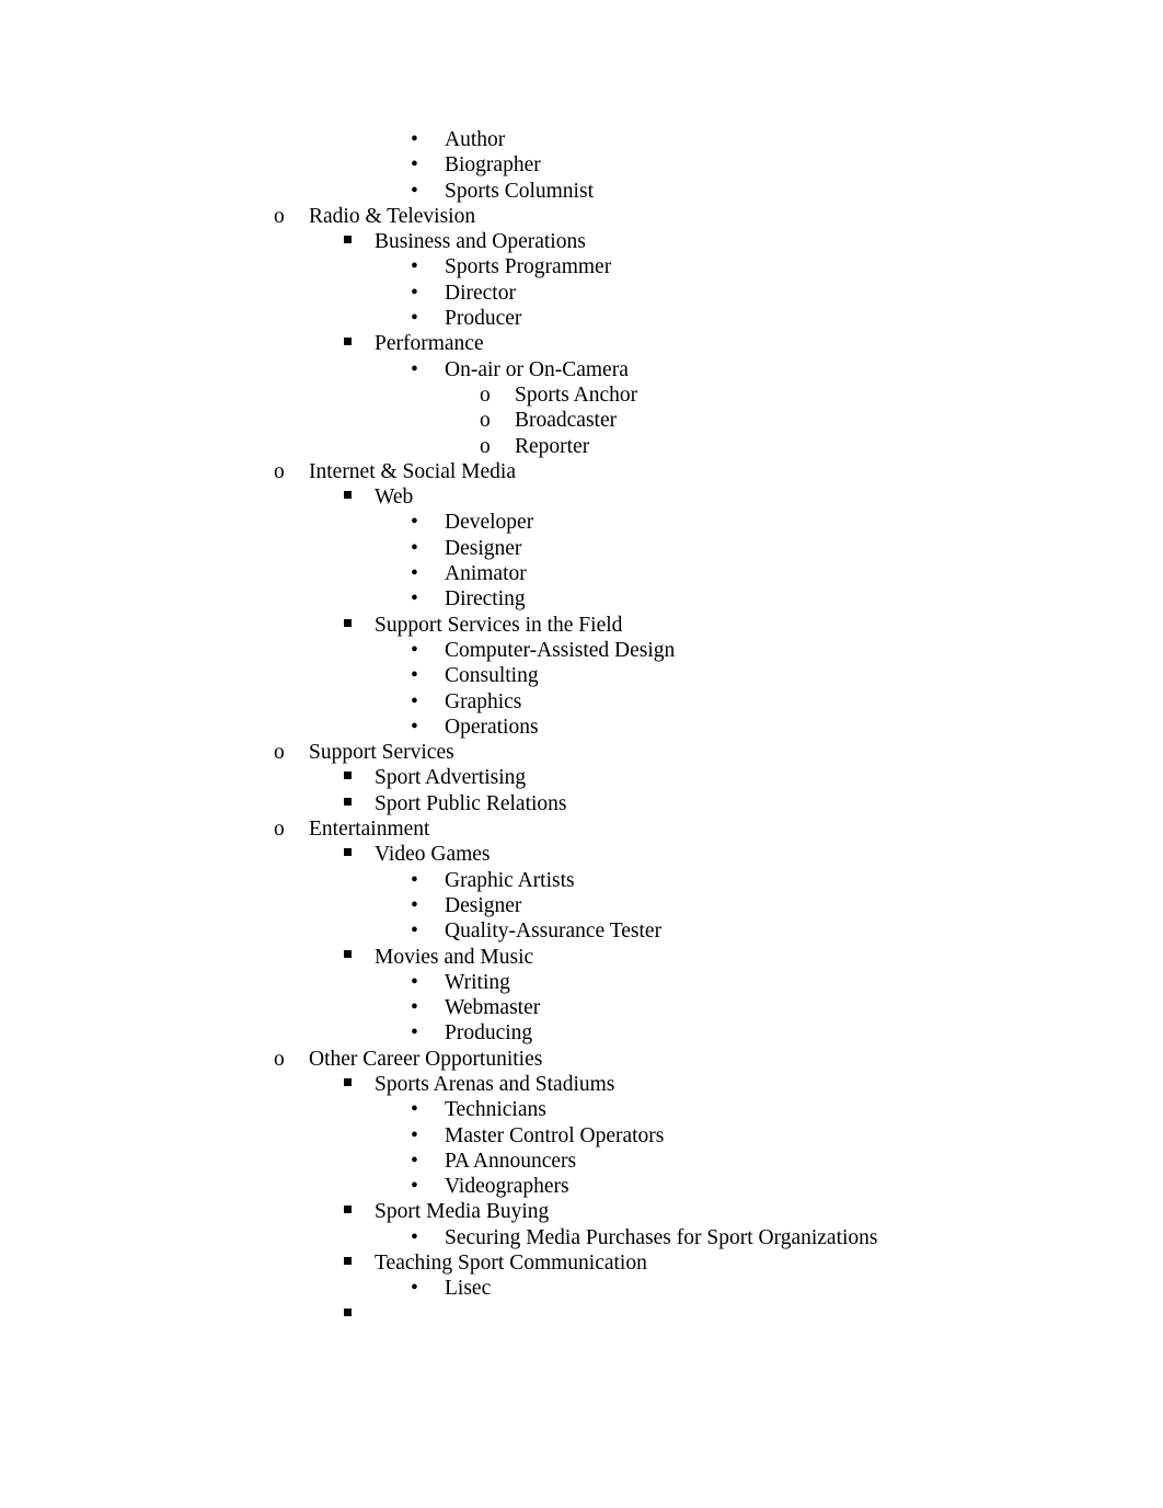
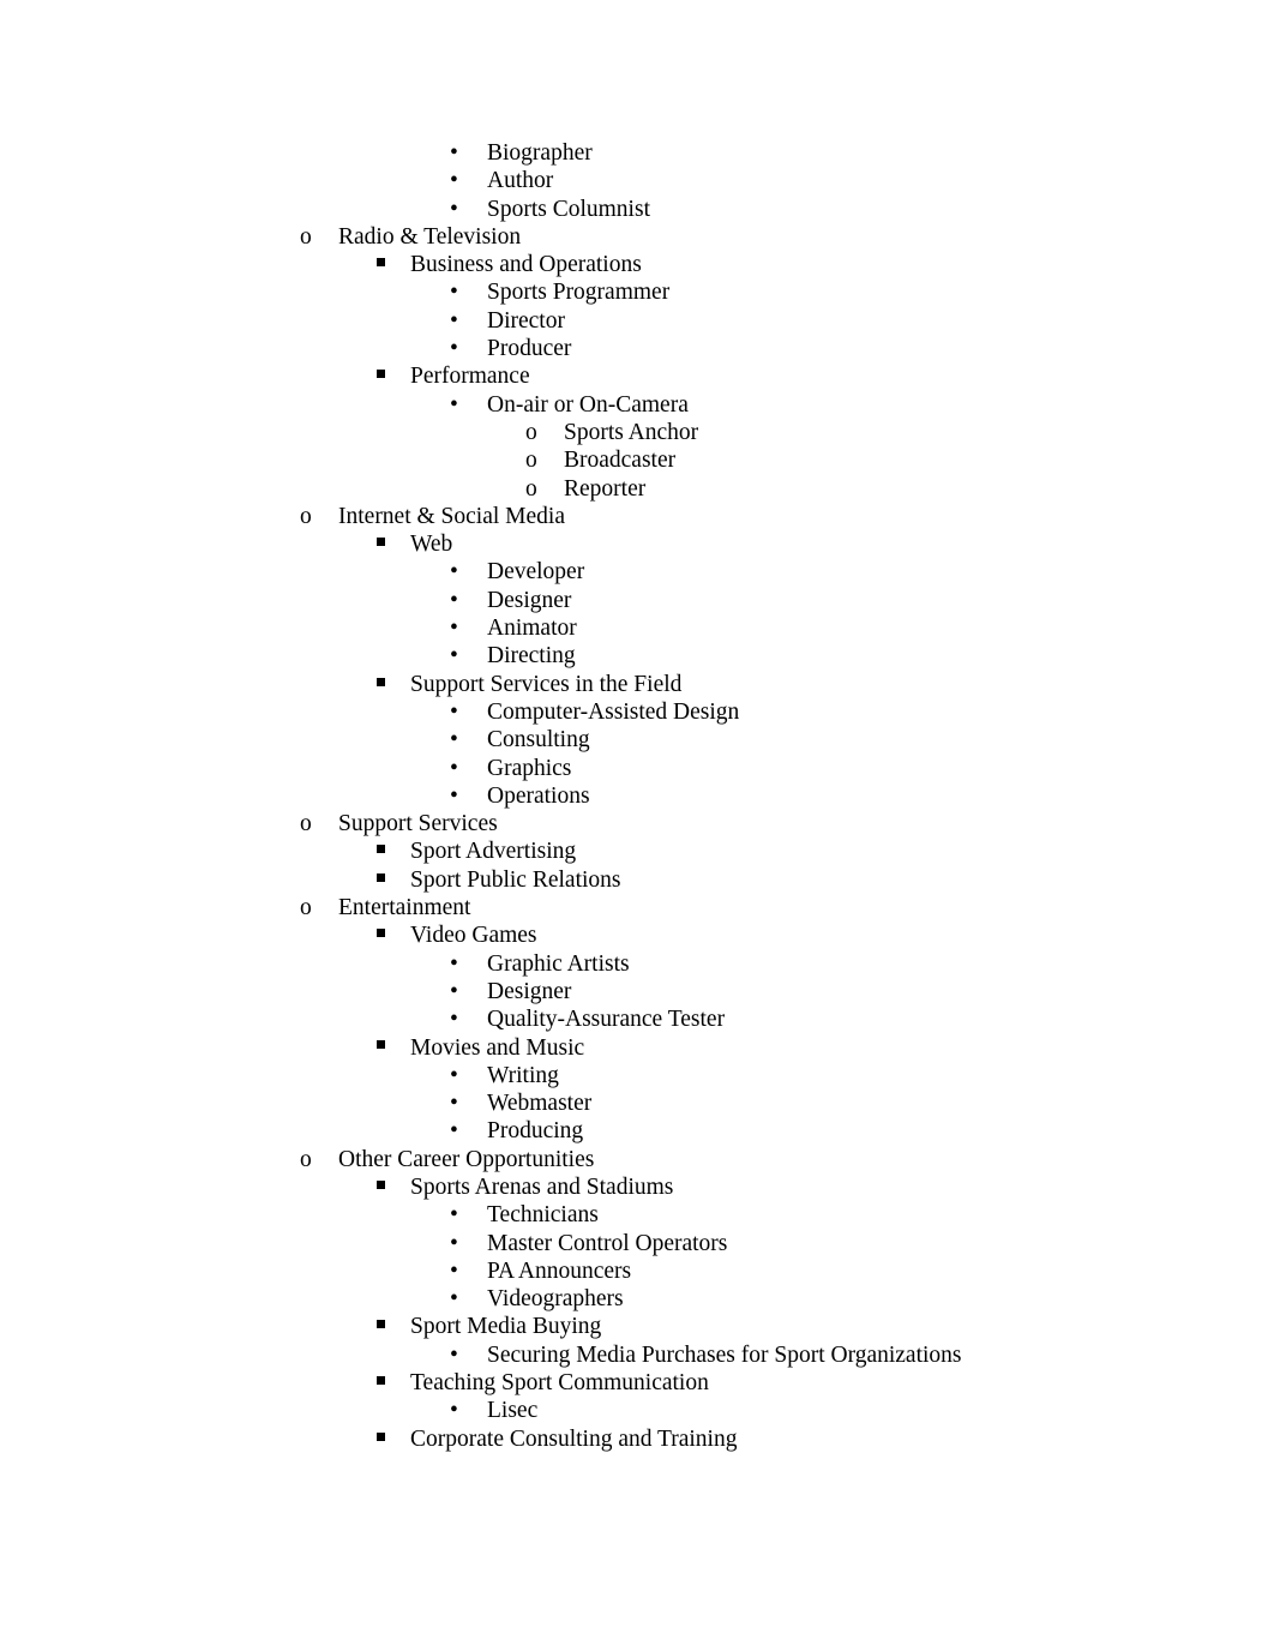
  •
- Author
+ Biographer
  •
- Biographer
+ Author
  •
  Sports Columnist
  o
  Radio & Television
  Business and Operations
  •
  Sports Programmer
  •
  Director
  •
  Producer
  Performance
  •
  On-air or On-Camera
  o
  Sports Anchor
  o
  Broadcaster
  o
  Reporter
  o
  Internet & Social Media
  Web
  •
  Developer
  •
  Designer
  •
  Animator
  •
  Directing
  Support Services in the Field
  •
  Computer-Assisted Design
  •
  Consulting
  •
  Graphics
  •
  Operations
  o
  Support Services
  Sport Advertising
  Sport Public Relations
  o
  Entertainment
  Video Games
  •
  Graphic Artists
  •
  Designer
  •
  Quality-Assurance Tester
  Movies and Music
  •
  Writing
  •
  Webmaster
  •
  Producing
  o
  Other Career Opportunities
  Sports Arenas and Stadiums
  •
  Technicians
  •
  Master Control Operators
  •
  PA Announcers
  •
  Videographers
  Sport Media Buying
  •
  Securing Media Purchases for Sport Organizations
  Teaching Sport Communication
  •
  Lisec
+ Corporate Consulting and Training
